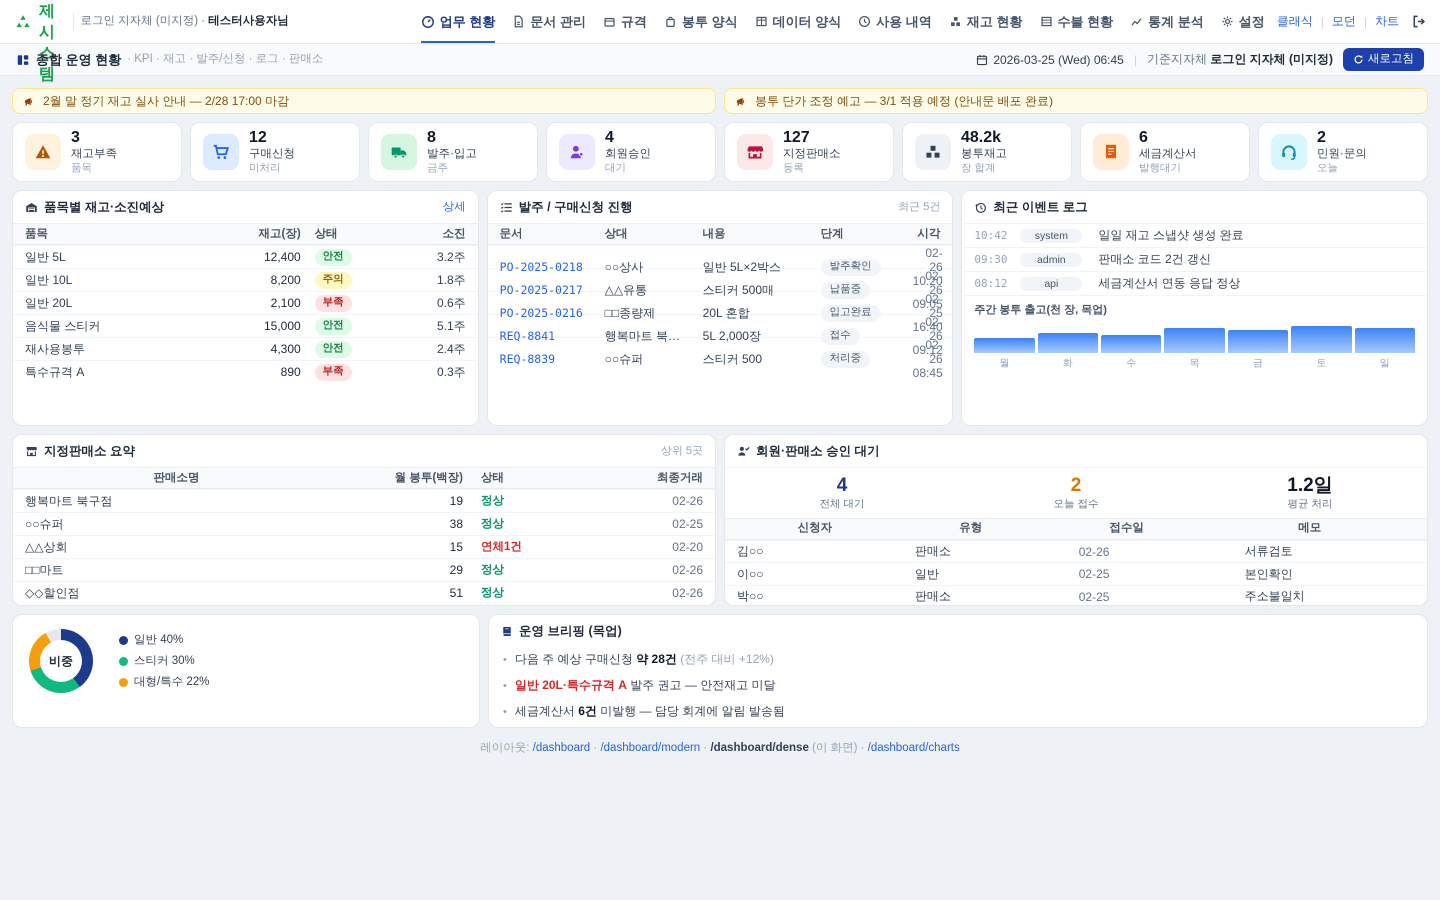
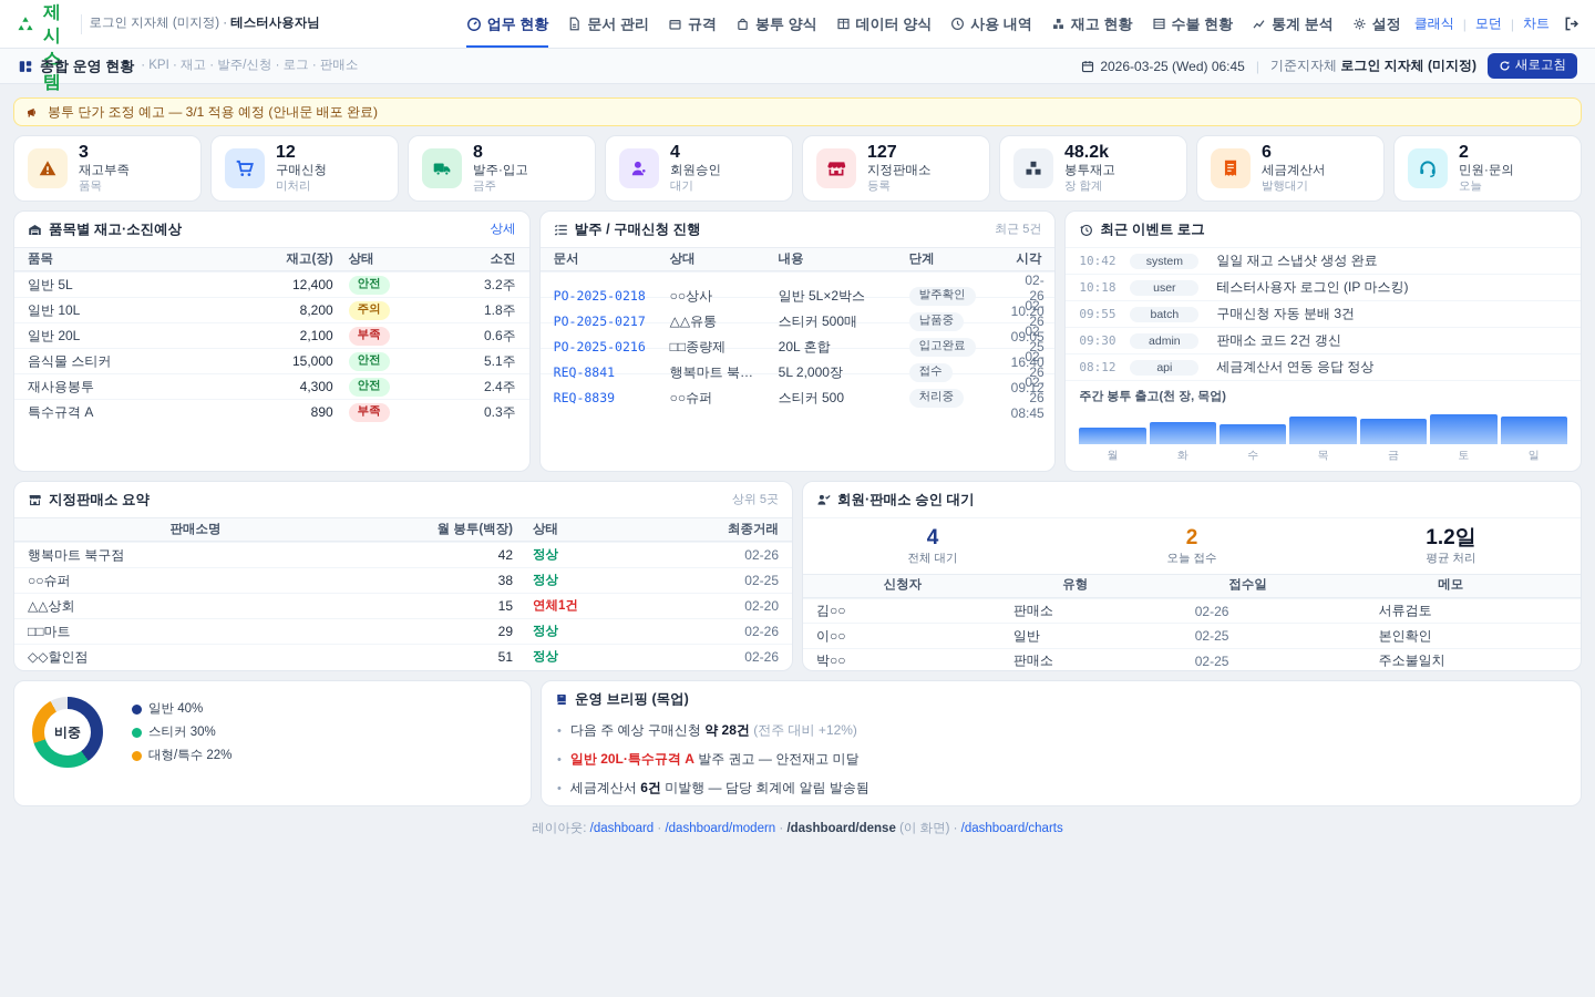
  로그인 지자체 (미지정) · 테스터사용자님
  업무 현황
  문서 관리
  규격
  봉투 양식
  데이터 양식
  사용 내역
  재고 현황
  수불 현황
  통계 분석
  설정
  클래식
  |
  모던
  |
  차트
  종합 운영 현황
  · KPI · 재고 · 발주/신청 · 로그 · 판매소
  2026-03-25 (Wed) 06:45
  |
  기준지자체 로그인 지자체 (미지정)
  새로고침
- 2월 말 정기 재고 실사 안내 — 2/28 17:00 마감
  봉투 단가 조정 예고 — 3/1 적용 예정 (안내문 배포 완료)
  3
  재고부족
  품목
  12
  구매신청
  미처리
  8
  발주·입고
  금주
  4
  회원승인
  대기
  127
  지정판매소
  등록
  48.2k
  봉투재고
  장 합계
  6
  세금계산서
  발행대기
  2
  민원·문의
  오늘
  품목별 재고·소진예상
  상세
  품목
  재고(장)
  상태
  소진
  일반 5L
  12,400
  안전
  3.2주
  일반 10L
  8,200
  주의
  1.8주
  일반 20L
  2,100
  부족
  0.6주
  음식물 스티커
  15,000
  안전
  5.1주
  재사용봉투
  4,300
  안전
  2.4주
  특수규격 A
  890
  부족
  0.3주
  발주 / 구매신청 진행
  최근 5건
  문서
  상대
  내용
  단계
  시각
  PO-2025-0218
  ○○상사
  일반 5L×2박스
  발주확인
  02-26 10:20
  PO-2025-0217
  △△유통
  스티커 500매
  납품중
  02-26 09:05
  PO-2025-0216
  □□종량제
  20L 혼합
  입고완료
  02-25 16:40
  REQ-8841
  행복마트 북…
  5L 2,000장
  접수
  02-26 09:12
  REQ-8839
  ○○슈퍼
  스티커 500
  처리중
  02-26 08:45
  최근 이벤트 로그
  10:42
  system
  일일 재고 스냅샷 생성 완료
+ 10:18
+ user
+ 테스터사용자 로그인 (IP 마스킹)
+ 09:55
+ batch
+ 구매신청 자동 분배 3건
  09:30
  admin
  판매소 코드 2건 갱신
  08:12
  api
  세금계산서 연동 응답 정상
  주간 봉투 출고(천 장, 목업)
  월
  화
  수
  목
  금
  토
  일
  지정판매소 요약
  상위 5곳
  판매소명
  월 봉투(백장)
  상태
  최종거래
  행복마트 북구점
- 19
+ 42
  정상
  02-26
  ○○슈퍼
  38
  정상
  02-25
  △△상회
  15
  연체1건
  02-20
  □□마트
  29
  정상
  02-26
  ◇◇할인점
  51
  정상
  02-26
  회원·판매소 승인 대기
  4
  전체 대기
  2
  오늘 접수
  1.2일
  평균 처리
  신청자
  유형
  접수일
  메모
  김○○
  판매소
  02-26
  서류검토
  이○○
  일반
  02-25
  본인확인
  박○○
  판매소
  02-25
  주소불일치
  비중
  일반 40%
  스티커 30%
  대형/특수 22%
  운영 브리핑 (목업)
  •
  다음 주 예상 구매신청 약 28건 (전주 대비 +12%)
  •
  일반 20L·특수규격 A 발주 권고 — 안전재고 미달
  •
  세금계산서 6건 미발행 — 담당 회계에 알림 발송됨
  레이아웃: /dashboard · /dashboard/modern · /dashboard/dense (이 화면) · /dashboard/charts
